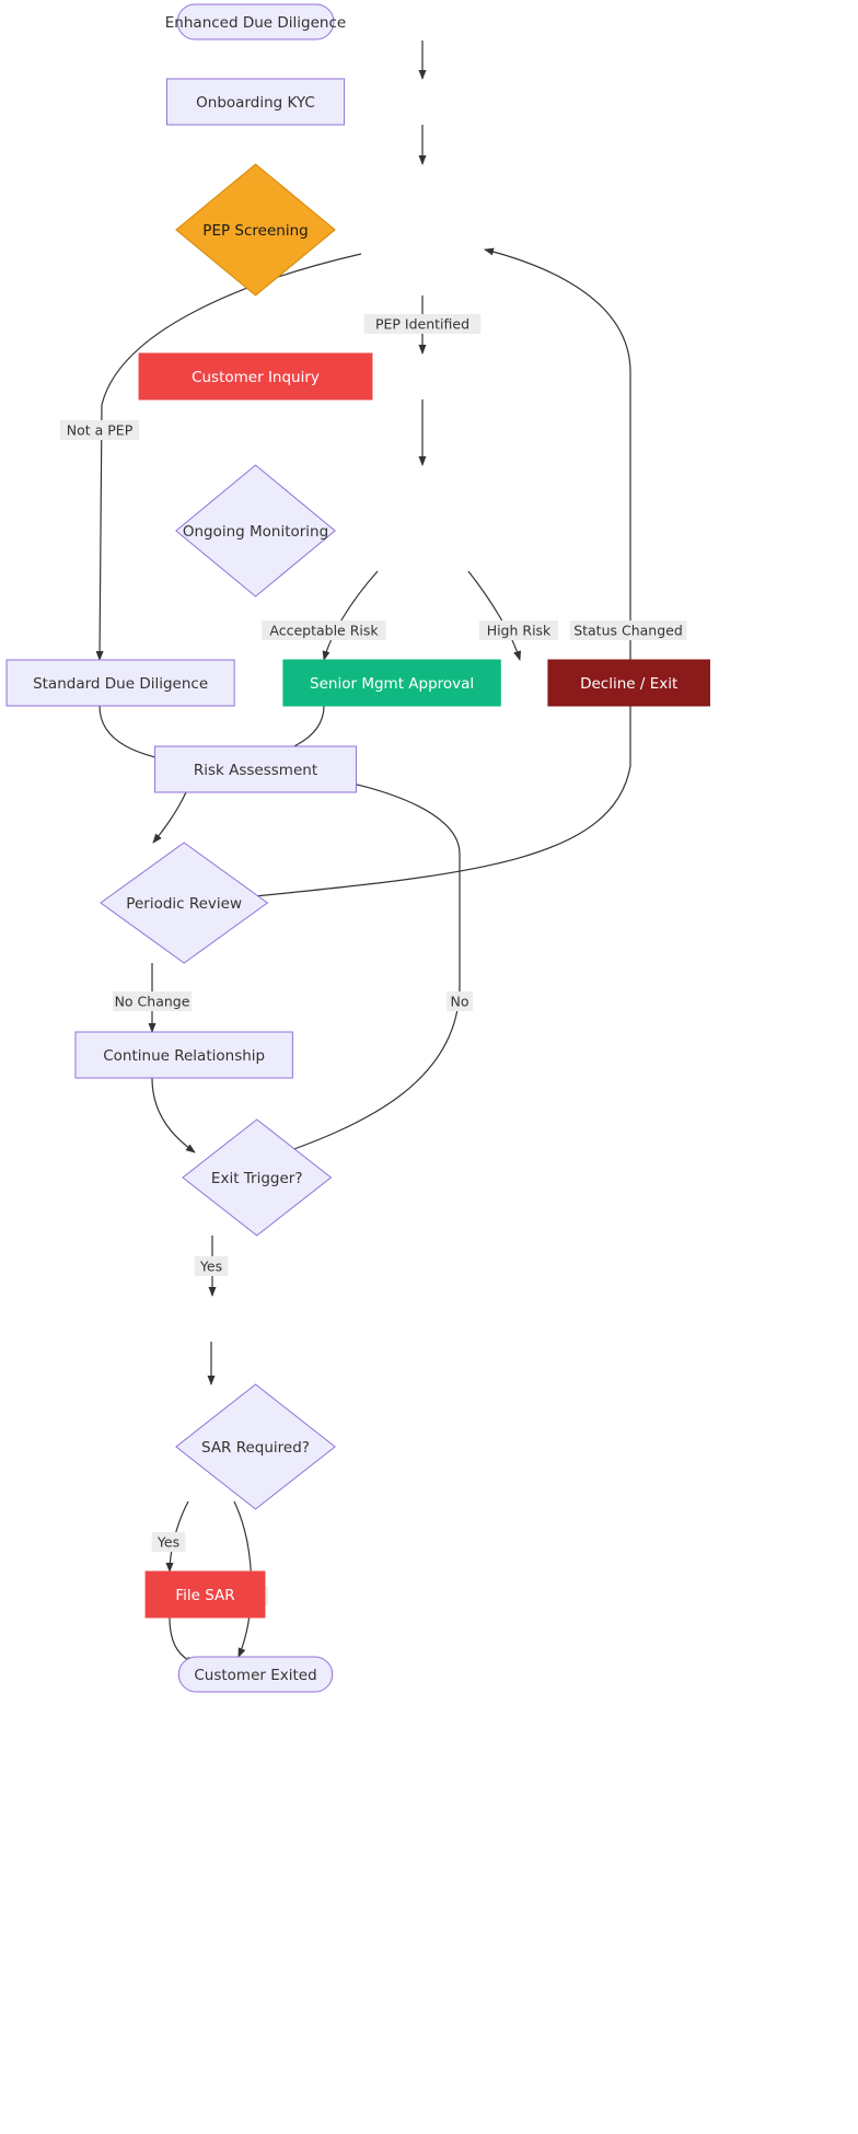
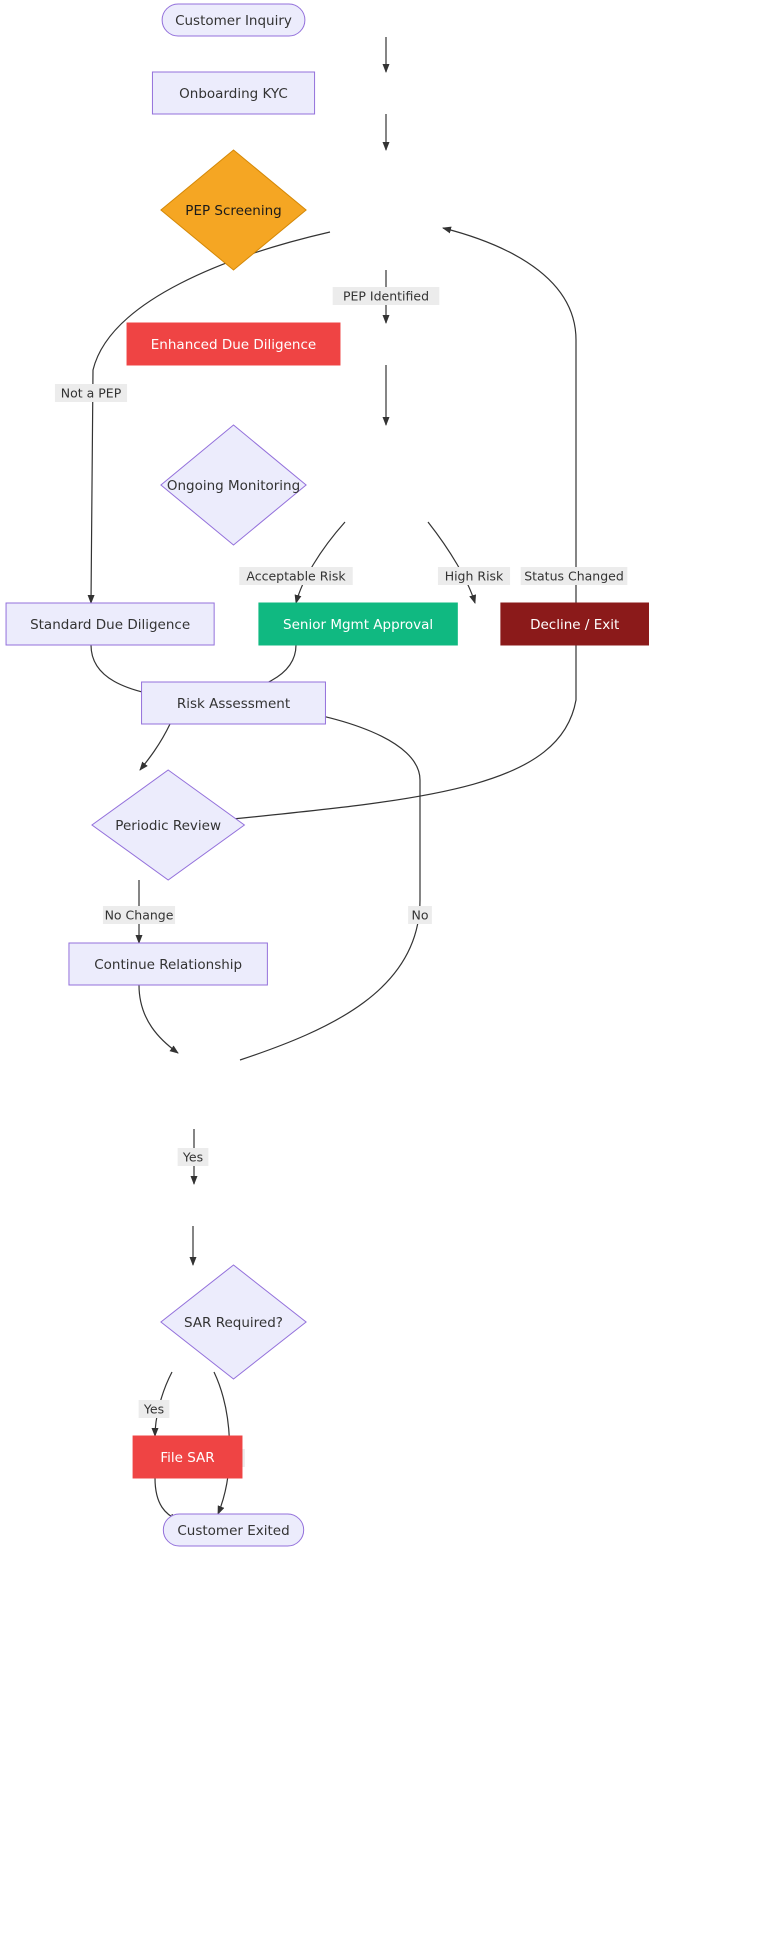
  PEP Identified
  Not a PEP
  Acceptable Risk
  High Risk
  No Change
  Status Changed
  No
  Yes
  Yes
- Enhanced Due Diligence
+ Customer Inquiry
  Onboarding KYC
  PEP Screening
- Customer Inquiry
+ Enhanced Due Diligence
  Ongoing Monitoring
  Standard Due Diligence
  Senior Mgmt Approval
  Decline / Exit
  Risk Assessment
  Periodic Review
  Continue Relationship
- Exit Trigger?
  SAR Required?
  File SAR
  Customer Exited
